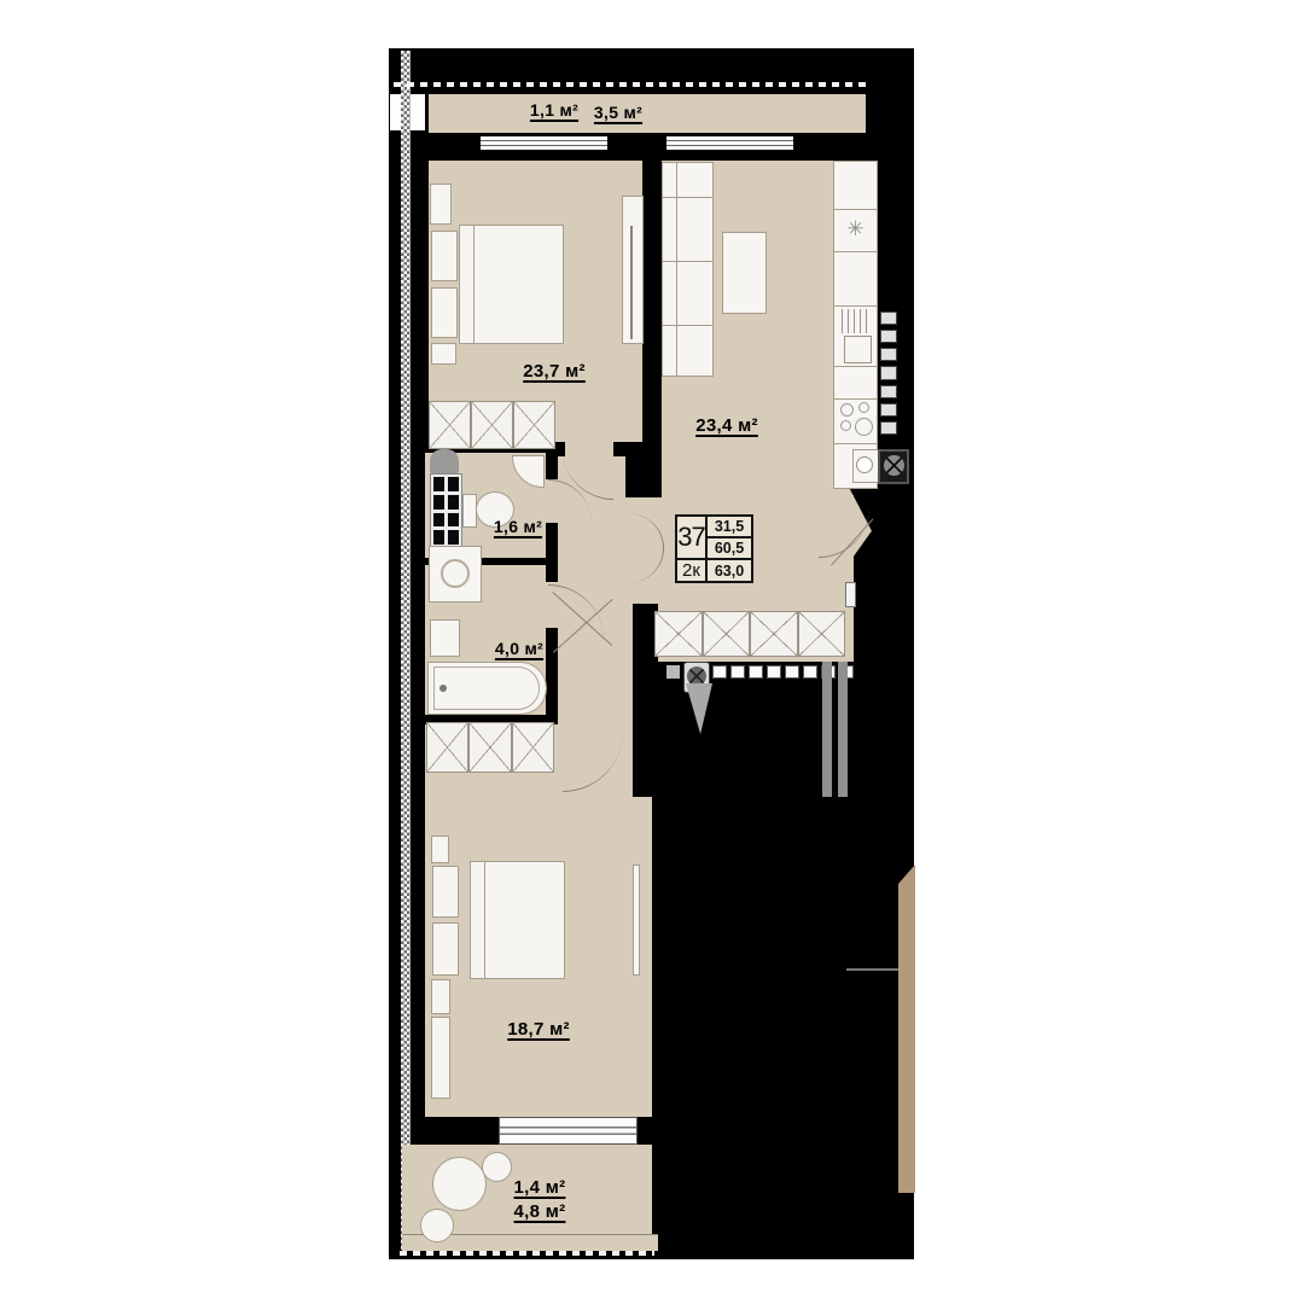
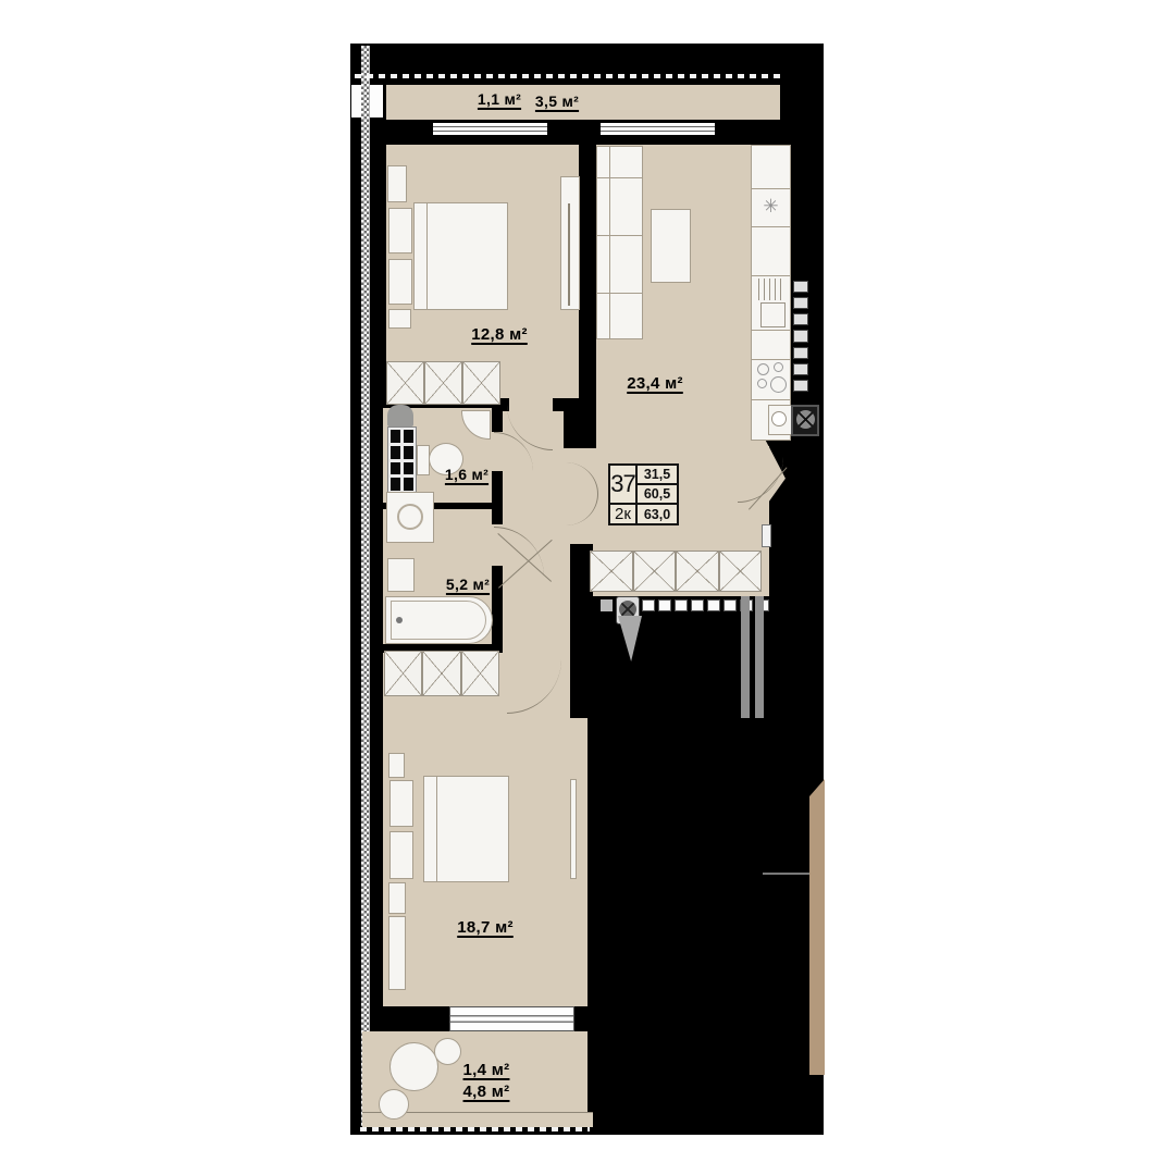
  ✳
  1,1 м²
  3,5 м²
- 23,7 м²
+ 12,8 м²
  23,4 м²
  1,6 м²
- 4,0 м²
+ 5,2 м²
  18,7 м²
  1,4 м²
  4,8 м²
  37
  31,5
  60,5
  2к
  63,0
